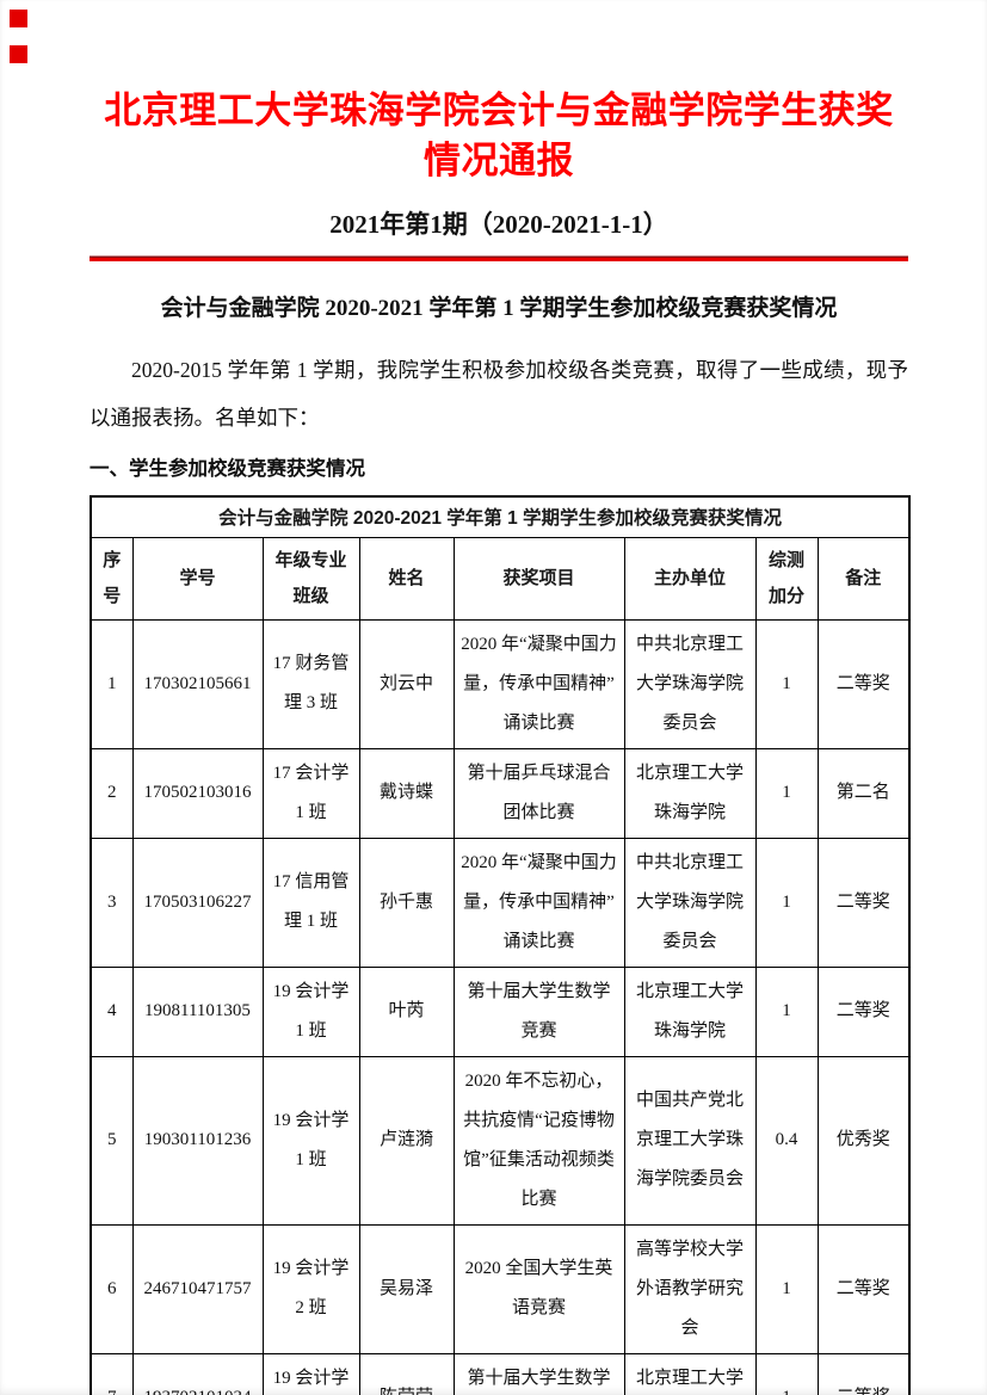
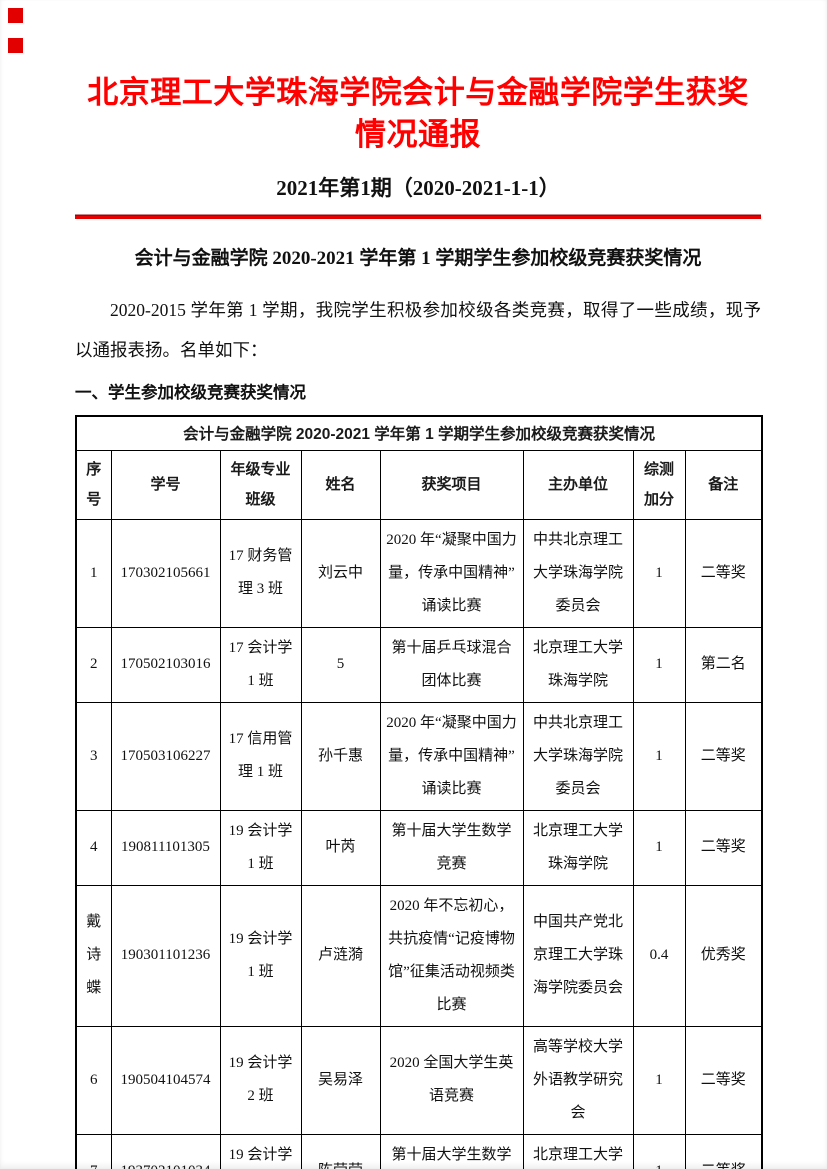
  北京理工大学珠海学院会计与金融学院学生获奖情况通报
  2021年第1期（2020-2021-1-1）
  会计与金融学院 2020-2021 学年第 1 学期学生参加校级竞赛获奖情况
  2020-2015 学年第 1 学期，我院学生积极参加校级各类竞赛，取得了一些成绩，现予以通报表扬。名单如下：
  一、学生参加校级竞赛获奖情况
  会计与金融学院 2020-2021 学年第 1 学期学生参加校级竞赛获奖情况
  序号	学号	年级专业班级	姓名	获奖项目	主办单位	综测加分	备注
  1	170302105661	17 财务管理 3 班	刘云中	2020 年“凝聚中国力量，传承中国精神”诵读比赛	中共北京理工大学珠海学院委员会	1	二等奖
- 2	170502103016	17 会计学 1 班	戴诗蝶	第十届乒乓球混合团体比赛	北京理工大学珠海学院	1	第二名
+ 2	170502103016	17 会计学 1 班	5	第十届乒乓球混合团体比赛	北京理工大学珠海学院	1	第二名
  3	170503106227	17 信用管理 1 班	孙千惠	2020 年“凝聚中国力量，传承中国精神”诵读比赛	中共北京理工大学珠海学院委员会	1	二等奖
  4	190811101305	19 会计学 1 班	叶芮	第十届大学生数学竞赛	北京理工大学珠海学院	1	二等奖
- 5	190301101236	19 会计学 1 班	卢涟漪	2020 年不忘初心，共抗疫情“记疫博物馆”征集活动视频类比赛	中国共产党北京理工大学珠海学院委员会	0.4	优秀奖
+ 戴诗蝶	190301101236	19 会计学 1 班	卢涟漪	2020 年不忘初心，共抗疫情“记疫博物馆”征集活动视频类比赛	中国共产党北京理工大学珠海学院委员会	0.4	优秀奖
- 6	246710471757	19 会计学 2 班	吴易泽	2020 全国大学生英语竞赛	高等学校大学外语教学研究会	1	二等奖
+ 6	190504104574	19 会计学 2 班	吴易泽	2020 全国大学生英语竞赛	高等学校大学外语教学研究会	1	二等奖
